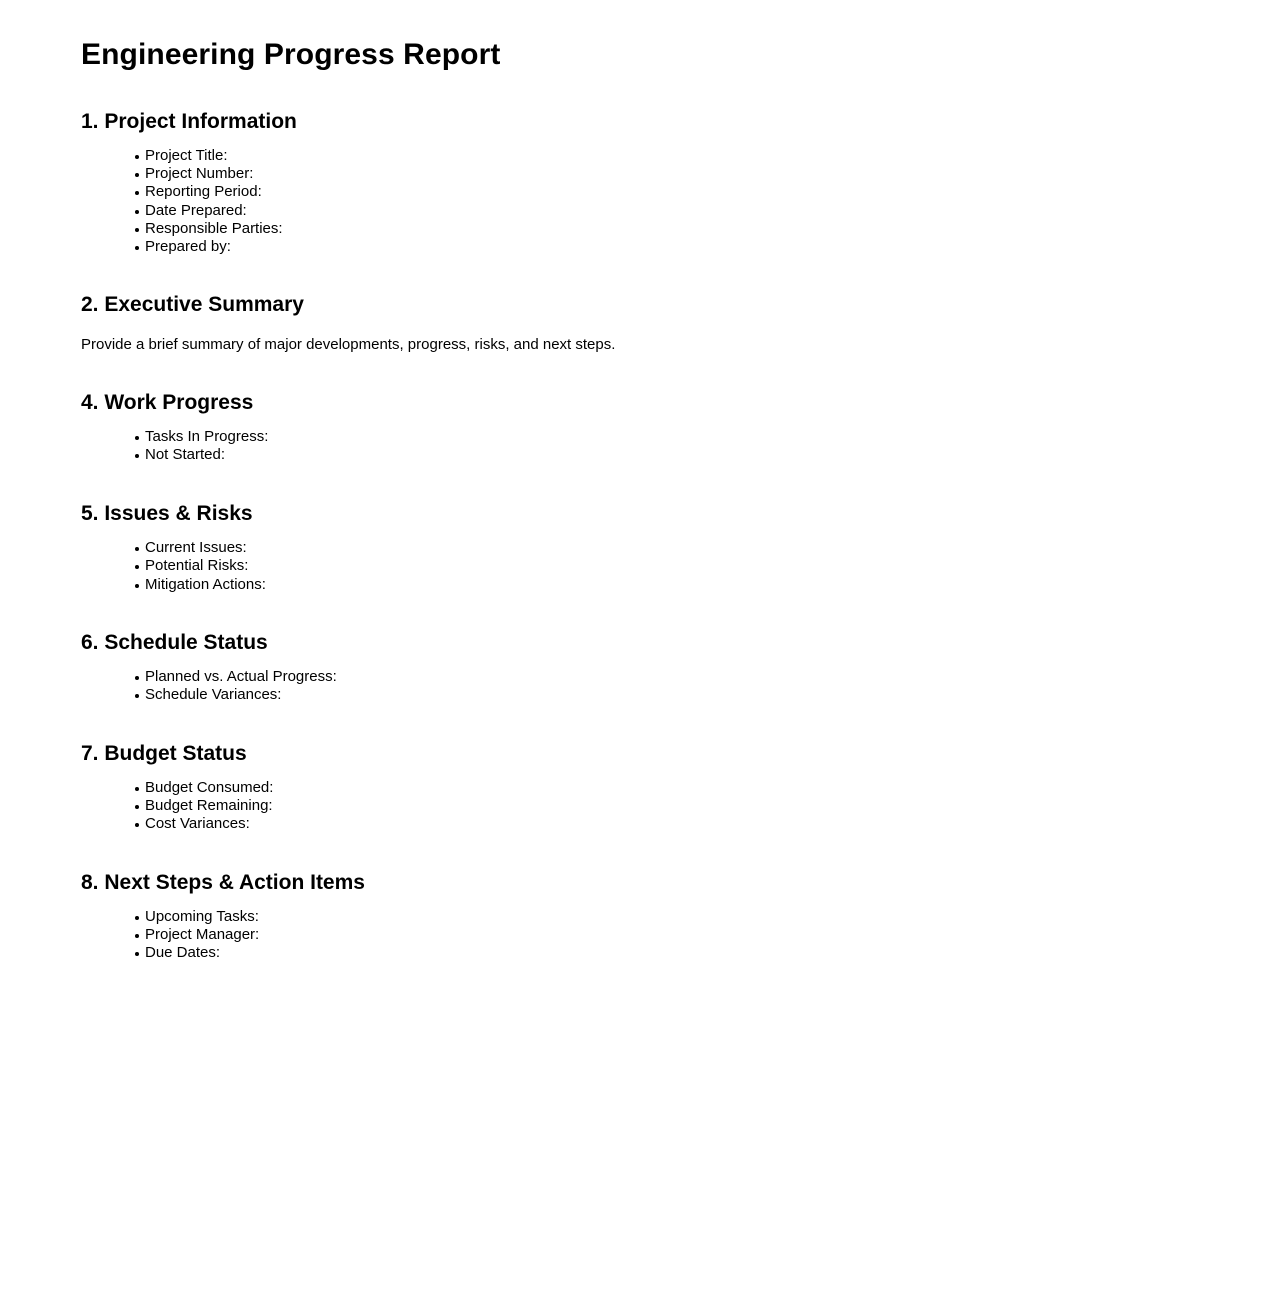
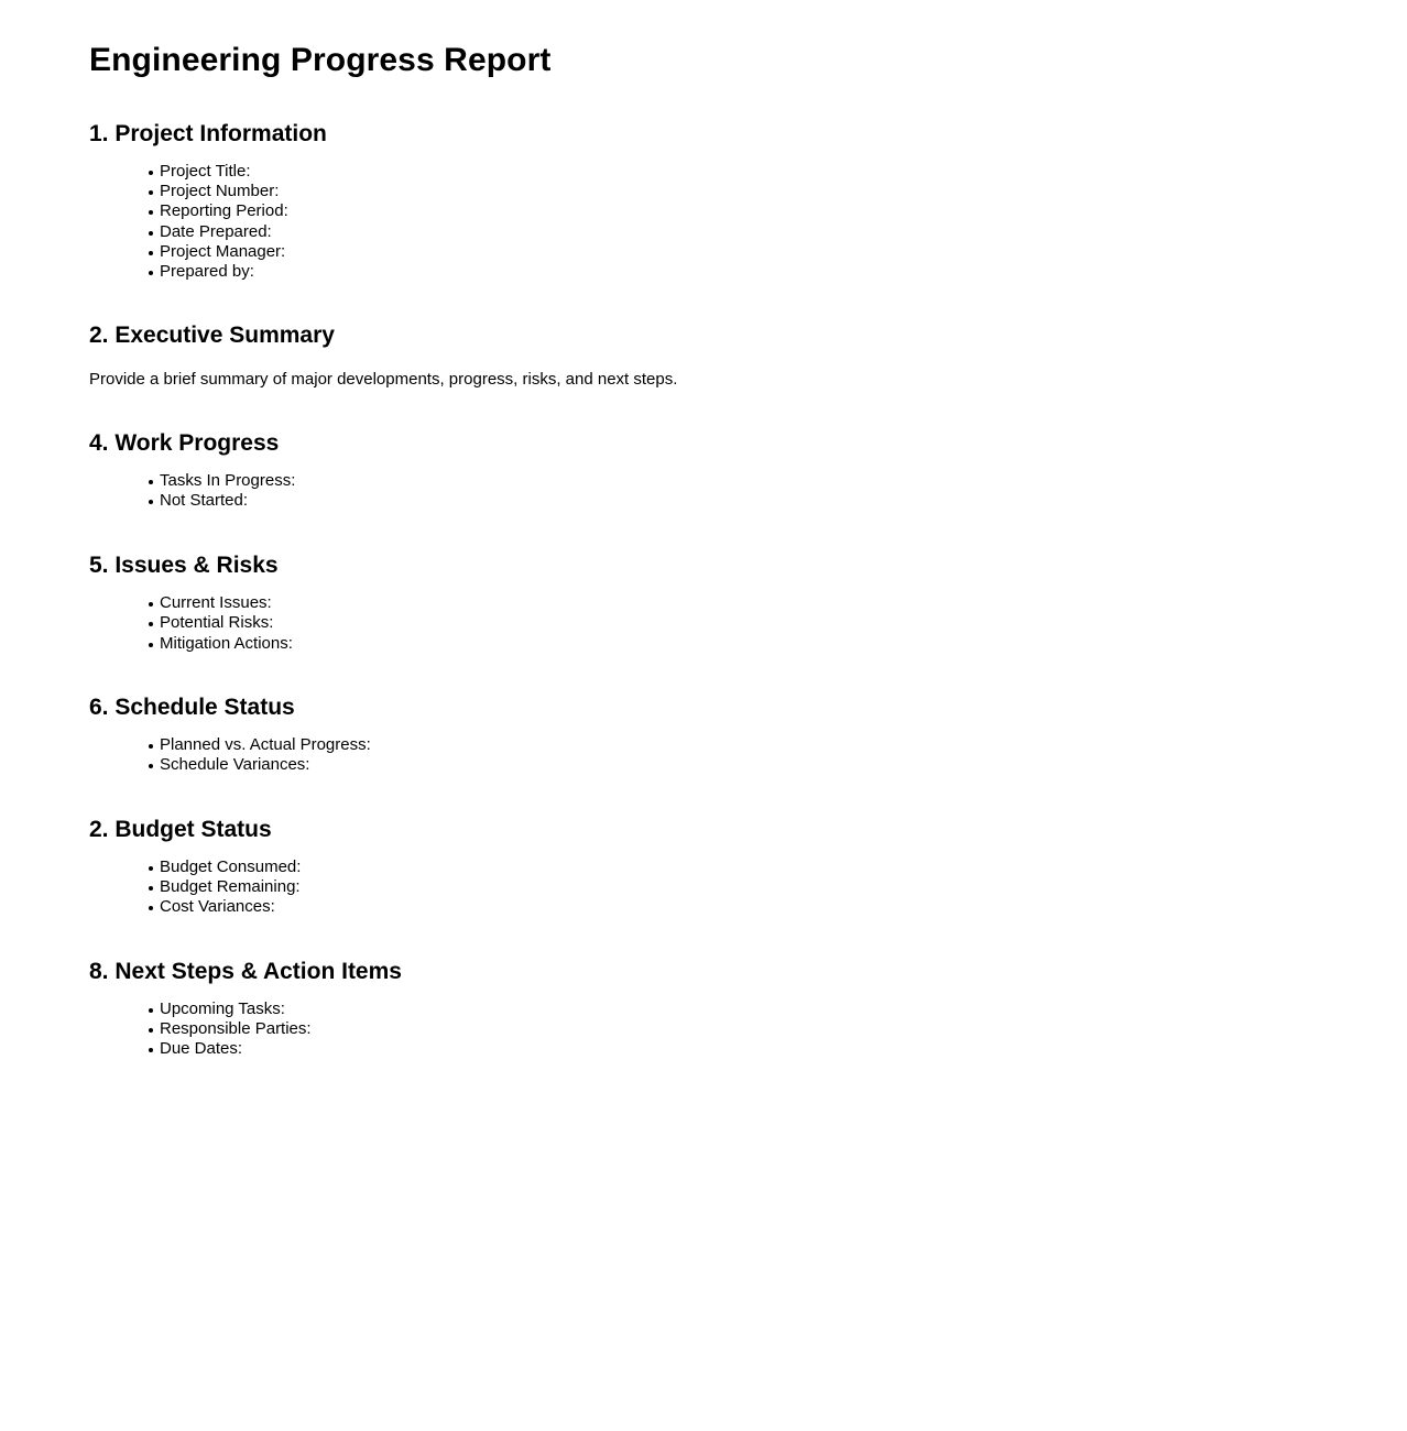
  Engineering Progress Report
  1. Project Information
  Project Title:
  Project Number:
  Reporting Period:
  Date Prepared:
- Responsible Parties:
+ Project Manager:
  Prepared by:
  2. Executive Summary
  Provide a brief summary of major developments, progress, risks, and next steps.
  4. Work Progress
  Tasks In Progress:
  Not Started:
  5. Issues & Risks
  Current Issues:
  Potential Risks:
  Mitigation Actions:
  6. Schedule Status
  Planned vs. Actual Progress:
  Schedule Variances:
- 7. Budget Status
+ 2. Budget Status
  Budget Consumed:
  Budget Remaining:
  Cost Variances:
  8. Next Steps & Action Items
  Upcoming Tasks:
- Project Manager:
+ Responsible Parties:
  Due Dates:
